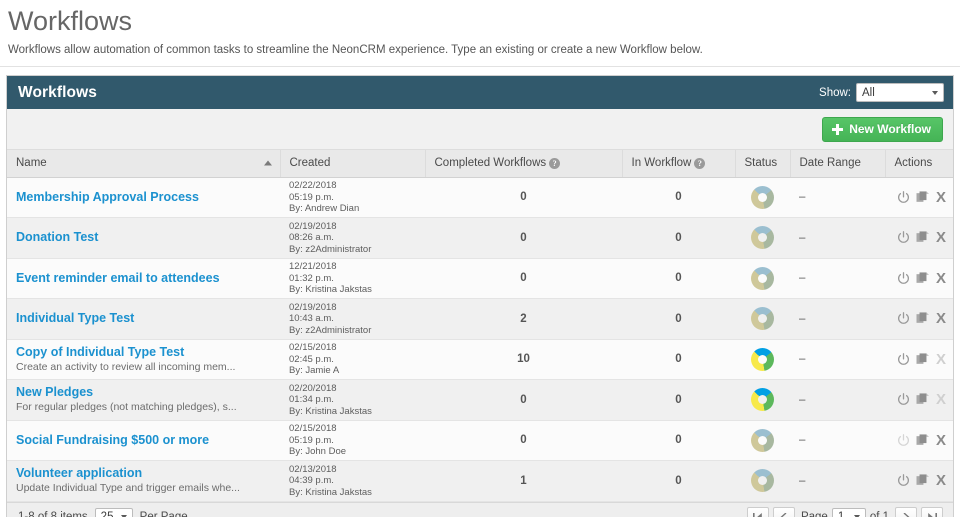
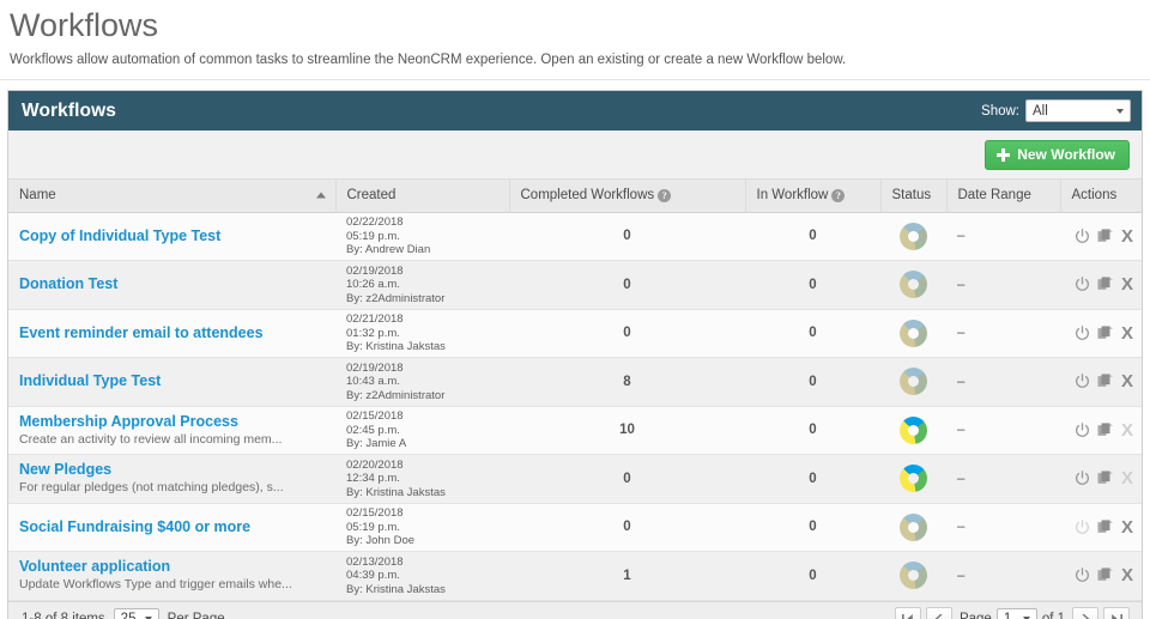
  Workflows
- Workflows allow automation of common tasks to streamline the NeonCRM experience. Type an existing or create a new Workflow below.
+ Workflows allow automation of common tasks to streamline the NeonCRM experience. Open an existing or create a new Workflow below.
  Workflows
  Show:
  All
  New Workflow
  Name	Created	Completed Workflows ?	In Workflow ?	Status	Date Range	Actions
- Membership Approval Process	02/22/201805:19 p.m.By: Andrew Dian	0	0		–	X
+ Copy of Individual Type Test	02/22/201805:19 p.m.By: Andrew Dian	0	0		–	X
- Donation Test	02/19/201808:26 a.m.By: z2Administrator	0	0		–	X
+ Donation Test	02/19/201810:26 a.m.By: z2Administrator	0	0		–	X
- Event reminder email to attendees	12/21/201801:32 p.m.By: Kristina Jakstas	0	0		–	X
+ Event reminder email to attendees	02/21/201801:32 p.m.By: Kristina Jakstas	0	0		–	X
- Individual Type Test	02/19/201810:43 a.m.By: z2Administrator	2	0		–	X
+ Individual Type Test	02/19/201810:43 a.m.By: z2Administrator	8	0		–	X
- Copy of Individual Type TestCreate an activity to review all incoming mem...	02/15/201802:45 p.m.By: Jamie A	10	0		–	X
+ Membership Approval ProcessCreate an activity to review all incoming mem...	02/15/201802:45 p.m.By: Jamie A	10	0		–	X
- New PledgesFor regular pledges (not matching pledges), s...	02/20/201801:34 p.m.By: Kristina Jakstas	0	0		–	X
+ New PledgesFor regular pledges (not matching pledges), s...	02/20/201812:34 p.m.By: Kristina Jakstas	0	0		–	X
- Social Fundraising $500 or more	02/15/201805:19 p.m.By: John Doe	0	0		–	X
+ Social Fundraising $400 or more	02/15/201805:19 p.m.By: John Doe	0	0		–	X
- Volunteer applicationUpdate Individual Type and trigger emails whe...	02/13/201804:39 p.m.By: Kristina Jakstas	1	0		–	X
+ Volunteer applicationUpdate Workflows Type and trigger emails whe...	02/13/201804:39 p.m.By: Kristina Jakstas	1	0		–	X
